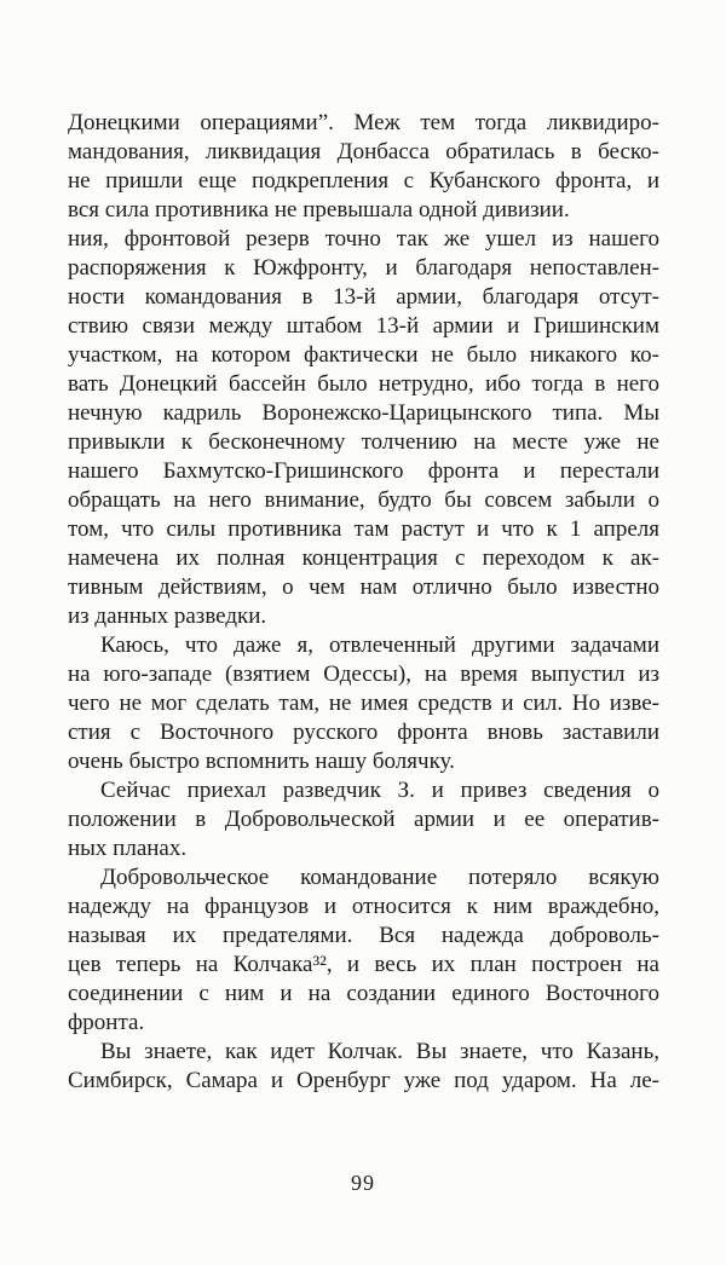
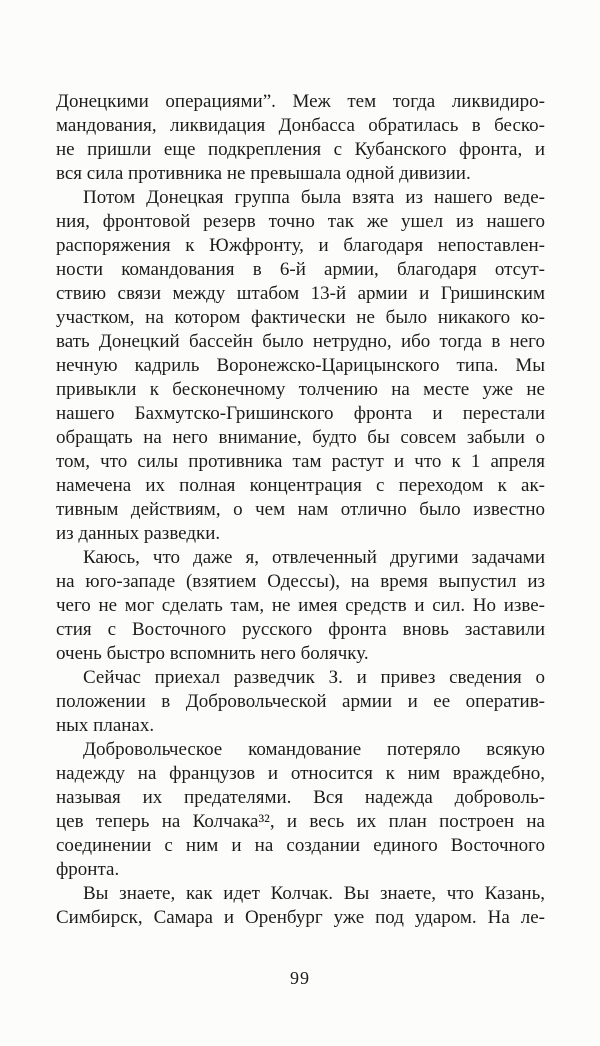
  Донецкими операциями”. Меж тем тогда ликвидиро-
  мандования, ликвидация Донбасса обратилась в беско-
  не пришли еще подкрепления с Кубанского фронта, и
  вся сила противника не превышала одной дивизии.
+ Потом Донецкая группа была взята из нашего веде-
  ния, фронтовой резерв точно так же ушел из нашего
  распоряжения к Южфронту, и благодаря непоставлен-
- ности командования в 13-й армии, благодаря отсут-
+ ности командования в 6-й армии, благодаря отсут-
  ствию связи между штабом 13-й армии и Гришинским
  участком, на котором фактически не было никакого ко-
  вать Донецкий бассейн было нетрудно, ибо тогда в него
  нечную кадриль Воронежско-Царицынского типа. Мы
  привыкли к бесконечному толчению на месте уже не
  нашего Бахмутско-Гришинского фронта и перестали
  обращать на него внимание, будто бы совсем забыли о
  том, что силы противника там растут и что к 1 апреля
  намечена их полная концентрация с переходом к ак-
  тивным действиям, о чем нам отлично было известно
  из данных разведки.
  Каюсь, что даже я, отвлеченный другими задачами
  на юго-западе (взятием Одессы), на время выпустил из
  чего не мог сделать там, не имея средств и сил. Но изве-
  стия с Восточного русского фронта вновь заставили
- очень быстро вспомнить нашу болячку.
+ очень быстро вспомнить него болячку.
  Сейчас приехал разведчик З. и привез сведения о
  положении в Добровольческой армии и ее оператив-
  ных планах.
  Добровольческое командование потеряло всякую
  надежду на французов и относится к ним враждебно,
  называя их предателями. Вся надежда доброволь-
  цев теперь на Колчака³², и весь их план построен на
  соединении с ним и на создании единого Восточного
  фронта.
  Вы знаете, как идет Колчак. Вы знаете, что Казань,
  Симбирск, Самара и Оренбург уже под ударом. На ле-
  99
